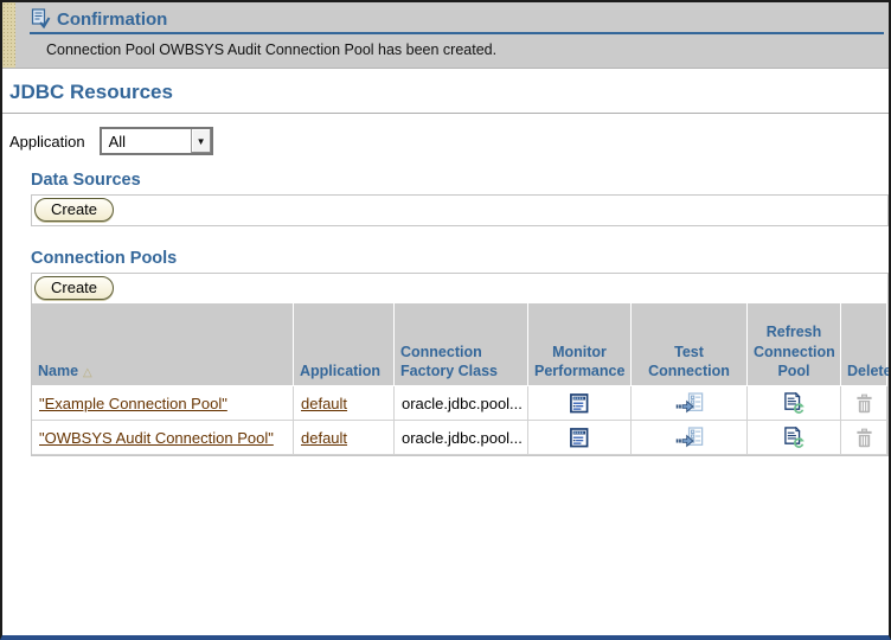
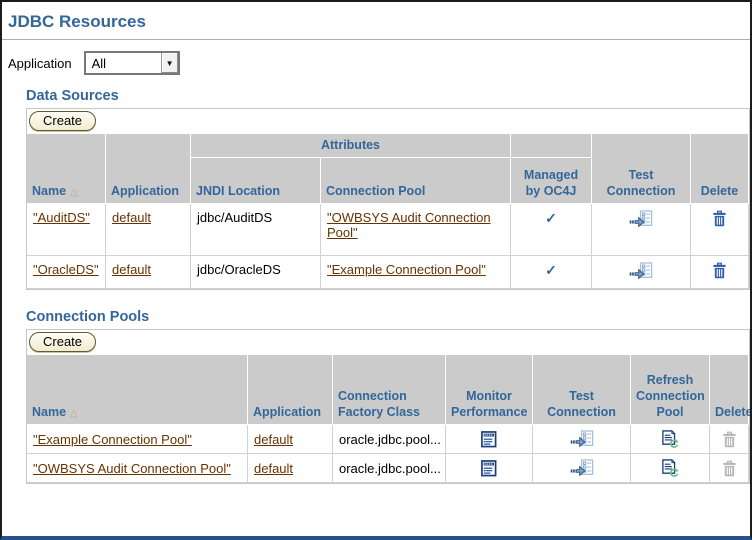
- Confirmation
- Connection Pool OWBSYS Audit Connection Pool has been created.
  JDBC Resources
  Application
  All
  ▼
  Data Sources
  Create
+ Name △	Application	Attributes		Test Connection	Delete
+ JNDI Location	Connection Pool	Managed by OC4J
+ "AuditDS"	default	jdbc/AuditDS	"OWBSYS Audit Connection Pool"	✓
+ "OracleDS"	default	jdbc/OracleDS	"Example Connection Pool"	✓
  Connection Pools
  Create
  Name △	Application	Connection Factory Class	Monitor Performance	Test Connection	Refresh Connection Pool	Delete
  "Example Connection Pool"	default	oracle.jdbc.pool...
  "OWBSYS Audit Connection Pool"	default	oracle.jdbc.pool...
